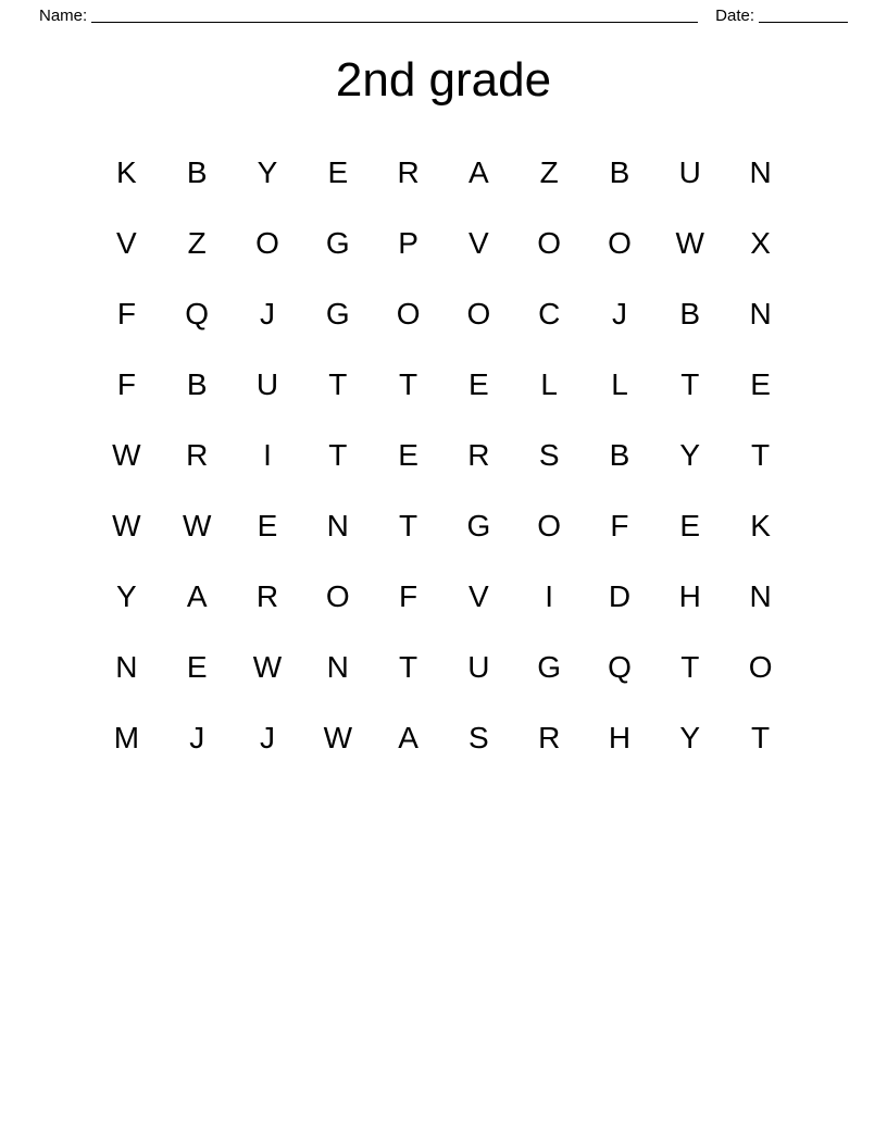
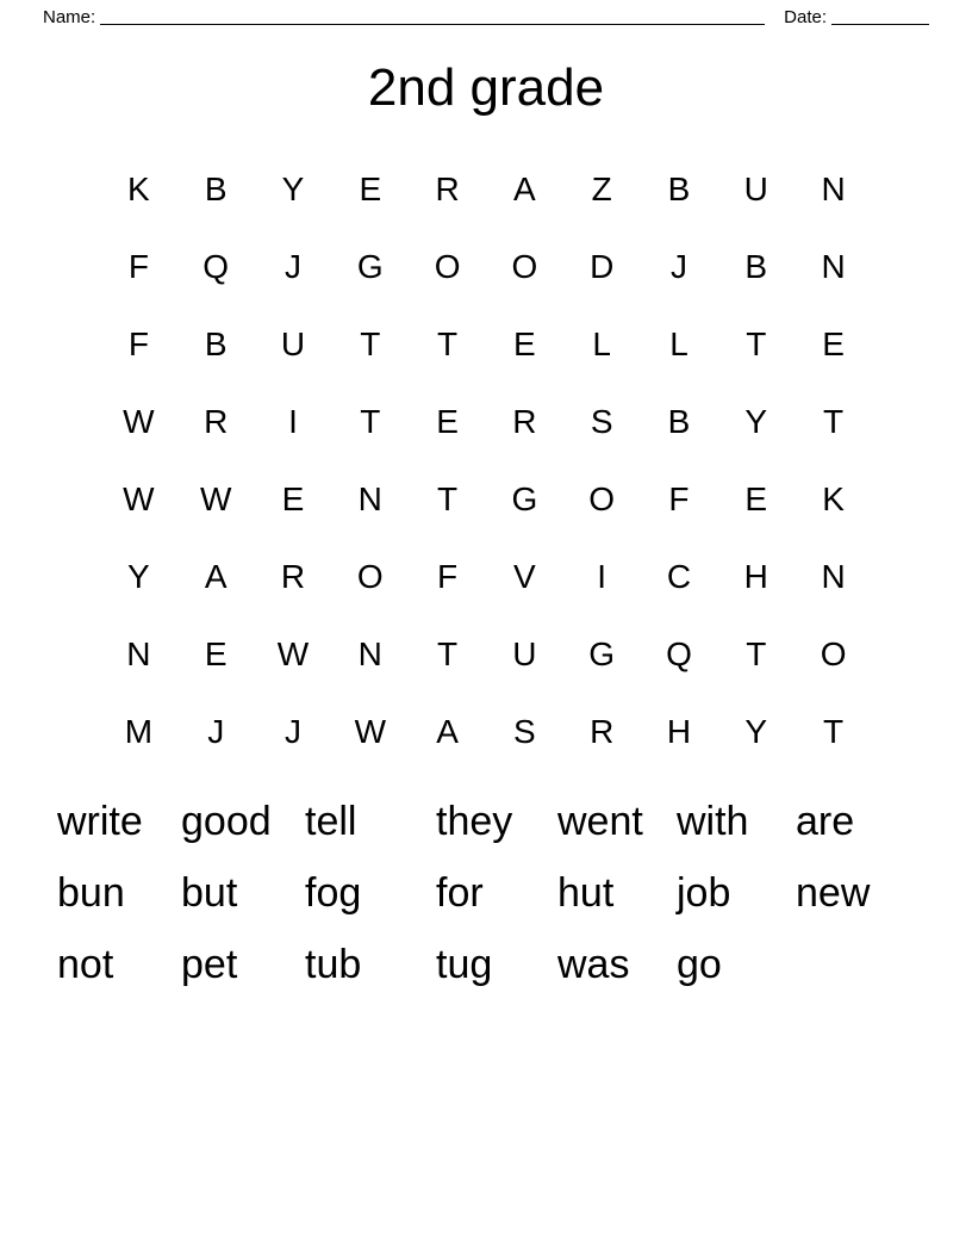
  Name:
  Date:
  2nd grade
  K	B	Y	E	R	A	Z	B	U	N
- V	Z	O	G	P	V	O	O	W	X
- F	Q	J	G	O	O	C	J	B	N
+ F	Q	J	G	O	O	D	J	B	N
  F	B	U	T	T	E	L	L	T	E
  W	R	I	T	E	R	S	B	Y	T
  W	W	E	N	T	G	O	F	E	K
- Y	A	R	O	F	V	I	D	H	N
+ Y	A	R	O	F	V	I	C	H	N
  N	E	W	N	T	U	G	Q	T	O
  M	J	J	W	A	S	R	H	Y	T
+ write
+ good
+ tell
+ they
+ went
+ with
+ are
+ bun
+ but
+ fog
+ for
+ hut
+ job
+ new
+ not
+ pet
+ tub
+ tug
+ was
+ go
